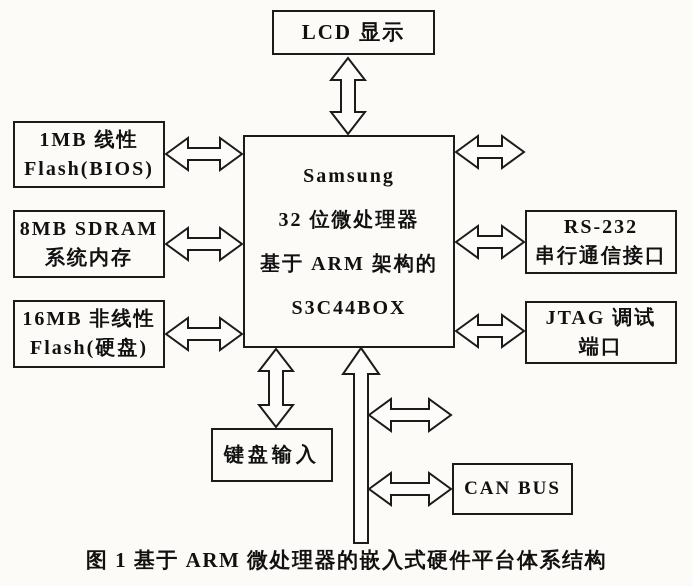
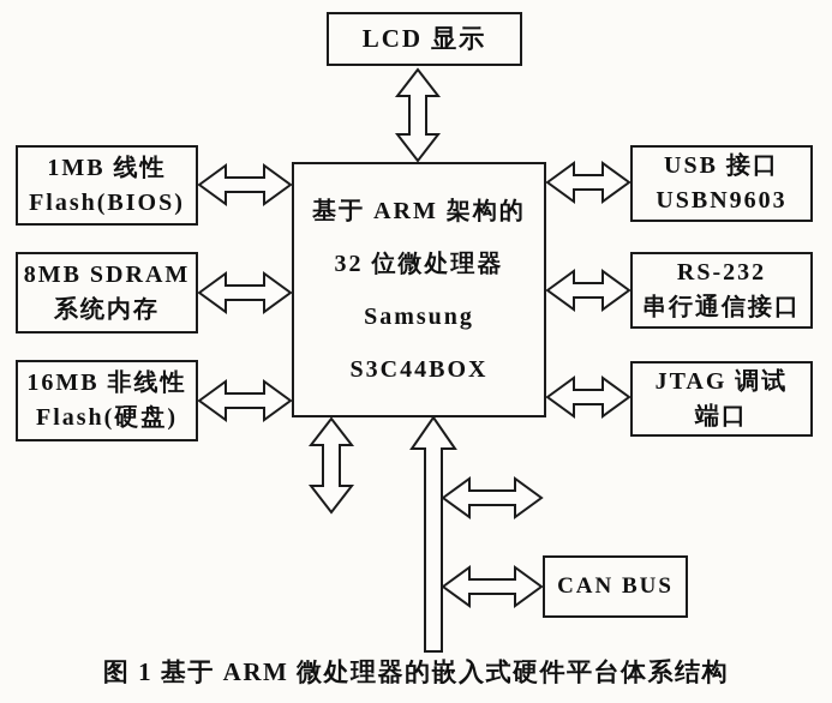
  LCD 显示
  1MB 线性
  Flash(BIOS)
  8MB SDRAM
  系统内存
  16MB 非线性
  Flash(硬盘)
- Samsung
+ 基于 ARM 架构的
  32 位微处理器
- 基于 ARM 架构的
+ Samsung
  S3C44BOX
+ USB 接口
+ USBN9603
  RS-232
  串行通信接口
  JTAG 调试
  端口
- 键盘输入
  CAN BUS
  图 1 基于 ARM 微处理器的嵌入式硬件平台体系结构
